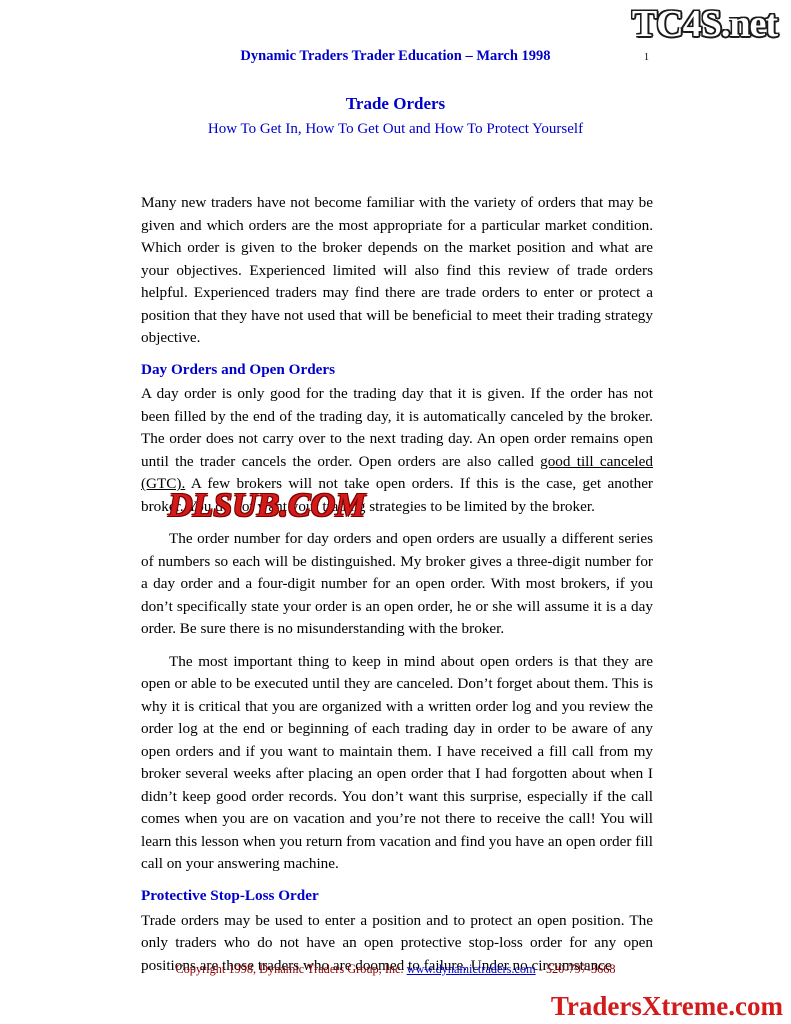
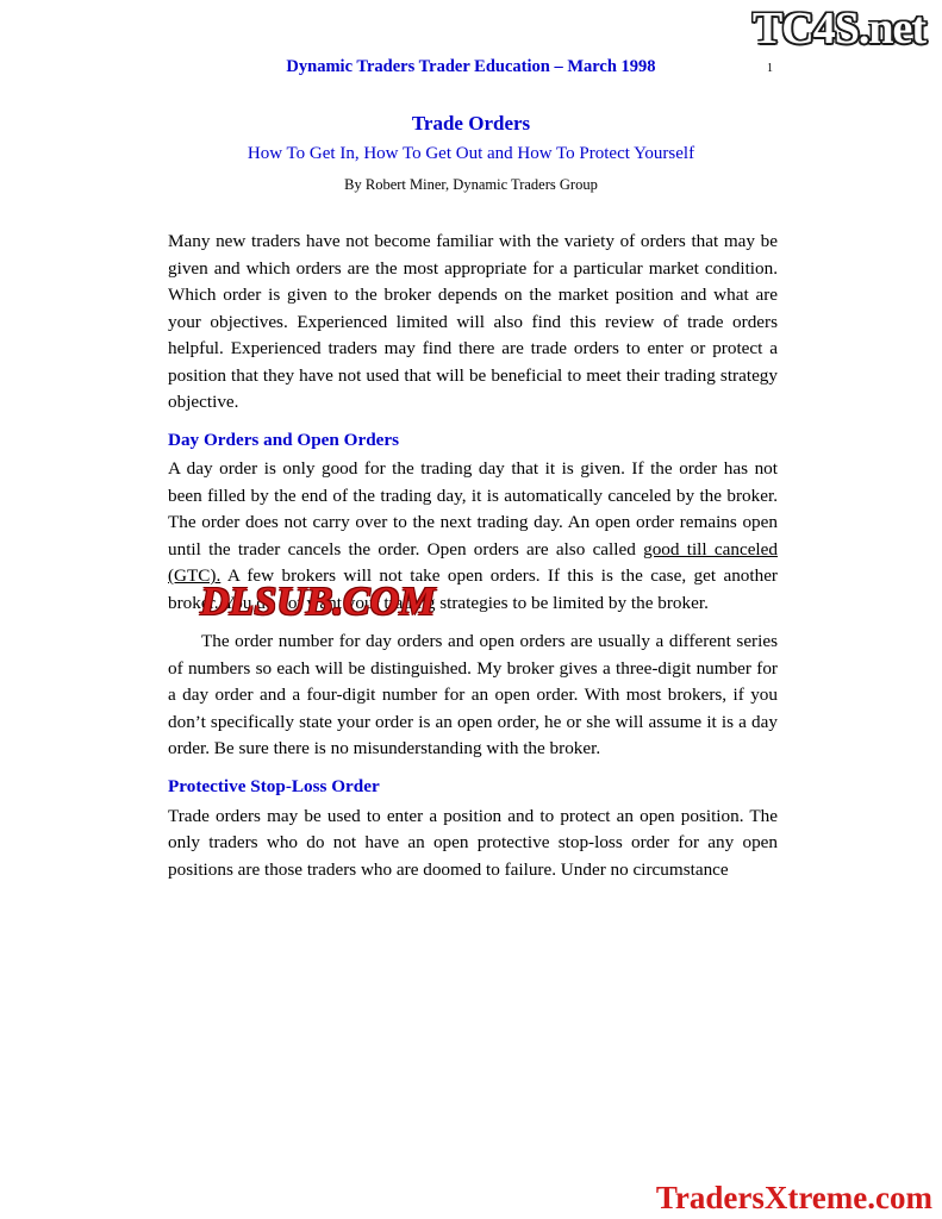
  TC4S.net
  Dynamic Traders Trader Education – March 1998
  1
  Trade Orders
  How To Get In, How To Get Out and How To Protect Yourself
+ By Robert Miner, Dynamic Traders Group
  Many new traders have not become familiar with the variety of orders that may be given and which orders are the most appropriate for a particular market condition. Which order is given to the broker depends on the market position and what are your objectives. Experienced limited will also find this review of trade orders helpful. Experienced traders may find there are trade orders to enter or protect a position that they have not used that will be beneficial to meet their trading strategy objective.
  Day Orders and Open Orders
  A day order is only good for the trading day that it is given. If the order has not been filled by the end of the trading day, it is automatically canceled by the broker. The order does not carry over to the next trading day. An open order remains open until the trader cancels the order. Open orders are also called good till canceled (GTC). A few brokers will not take open orders. If this is the case, get another broker. You do not want your trading strategies to be limited by the broker.
  The order number for day orders and open orders are usually a different series of numbers so each will be distinguished. My broker gives a three-digit number for a day order and a four-digit number for an open order. With most brokers, if you don’t specifically state your order is an open order, he or she will assume it is a day order. Be sure there is no misunderstanding with the broker.
- The most important thing to keep in mind about open orders is that they are open or able to be executed until they are canceled. Don’t forget about them. This is why it is critical that you are organized with a written order log and you review the order log at the end or beginning of each trading day in order to be aware of any open orders and if you want to maintain them. I have received a fill call from my broker several weeks after placing an open order that I had forgotten about when I didn’t keep good order records. You don’t want this surprise, especially if the call comes when you are on vacation and you’re not there to receive the call! You will learn this lesson when you return from vacation and find you have an open order fill call on your answering machine.
  Protective Stop-Loss Order
  Trade orders may be used to enter a position and to protect an open position. The only traders who do not have an open protective stop-loss order for any open positions are those traders who are doomed to failure. Under no circumstance
  DLSUB.COM
- Copyright 1998, Dynamic Traders Group, Inc. www.dynamictraders.com - 520-797-3668
  TradersXtreme.com
